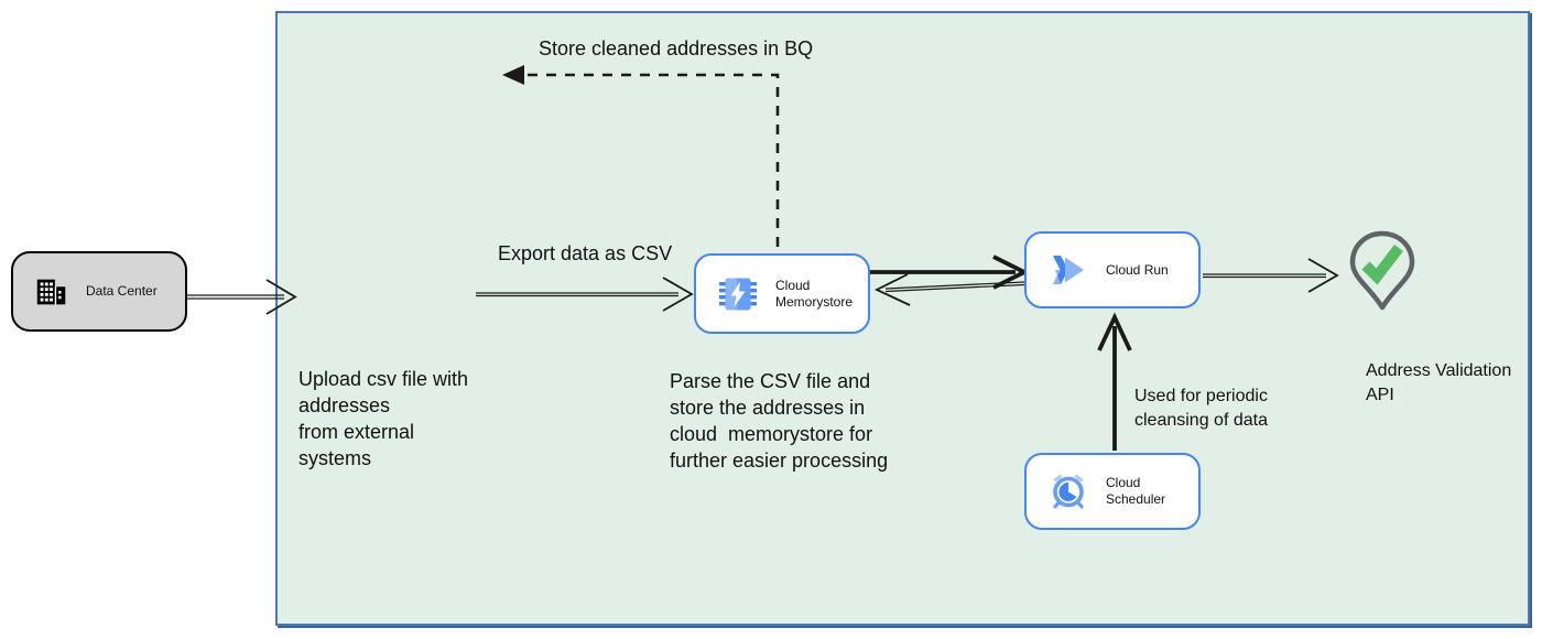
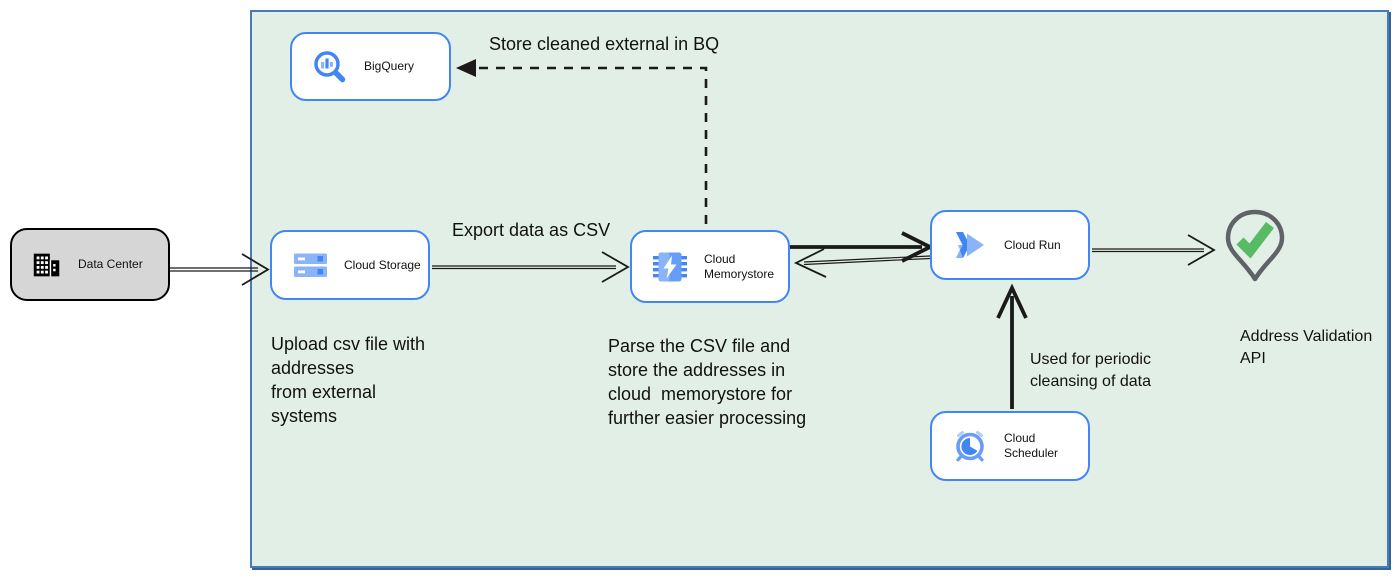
  Data Center
+ BigQuery
+ Cloud Storage
  Cloud Memorystore
  Cloud Run
  Cloud Scheduler
  Address Validation
  API
- Store cleaned addresses in BQ
+ Store cleaned external in BQ
  Export data as CSV
  Upload csv file with
  addresses
  from external
  systems
  Parse the CSV file and
  store the addresses in
  cloud memorystore for
  further easier processing
  Used for periodic
  cleansing of data
